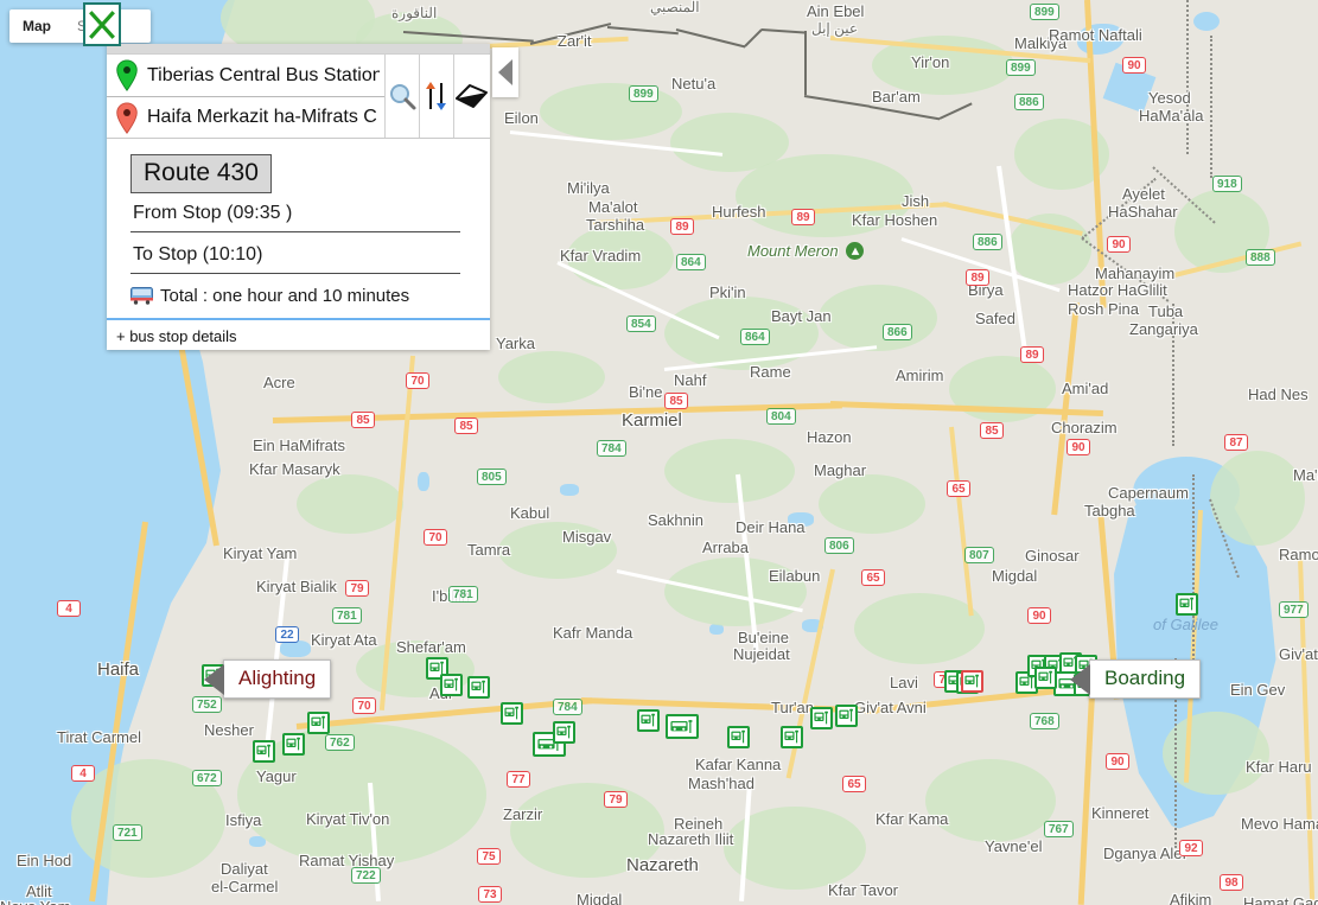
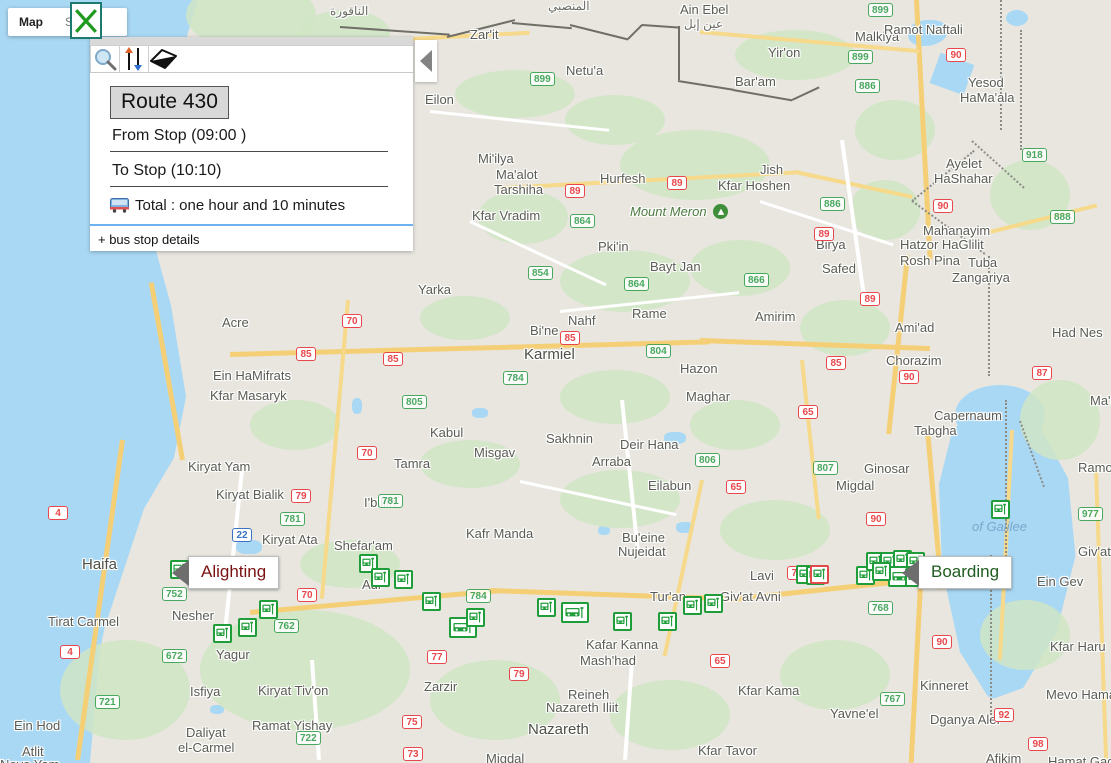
  الناقورة
  المنصبي
  Zar'it
  Ain Ebel
  عين إبل
  Malkiya
  Ramot Naftali
  Netu'a
  Eilon
  Bar'am
  Yir'on
  Yesod
  HaMa'ala
  Mi'ilya
  Ma'alot
  Tarshiha
  Hurfesh
  Jish
  Kfar Hoshen
  Mount Meron
  Ayelet
  HaShahar
  Kfar Vradim
  Mahanayim
  Hatzor HaGlilit
  Birya
  Pki'in
  Bayt Jan
  Safed
  Rosh Pina
  Tuba
  Zangariya
  Yarka
  Nahf
  Rame
  Amirim
  Ami'ad
  Had Nes
  Acre
  Bi'ne
  Karmiel
  Hazon
  Chorazim
  Ein HaMifrats
  Kfar Masaryk
  Maghar
  Capernaum
  Tabgha
  Kabul
  Sakhnin
  Deir Hana
  Misgav
  Arraba
  Ginosar
  Migdal
  Eilabun
  Ramo
  Kiryat Yam
  Kiryat Bialik
  Tamra
  I'billin
  Kiryat Ata
  Kafr Manda
  Bu'eine
  Nujeidat
  Shefar'am
  Lavi
  Giv'at
  Haifa
  Tur'a
  Giv'at Avni
  Ein Gev
  Tirat Carmel
  Nesher
  Kfar Haru
  Yagur
  Kafar Kanna
  Mash'had
  Kfar Kama
  Kinneret
  Mevo Ham
  Isfiya
  Zarzir
  Reineh
  Kiryat Tiv'on
  Nazareth Iliit
  Yavne'el
  Ein Hod
  Daliyat
  el-Carmel
  Ramat Yishay
  Nazareth
  Dganya Ale
  Atlit
  Migdal
  Kfar Tavor
  Afikim
  Hamat Ga
  of Galilee
  899
  90
  899
  886
  899
  918
  89
  89
  886
  888
  90
  864
  89
  854
  864
  866
  89
  70
  85
  85
  85
  804
  85
  90
  87
  784
  805
  65
  806
  807
  65
  70
  79
  781
  781
  22
  977
  90
  768
  752
  70
  784
  762
  672
  77
  65
  79
  4
  4
  90
  721
  75
  722
  767
  92
  98
  73
  Alighting
  Boarding
  Map
- Tiberias Central Bus Station
- Haifa Merkazit ha-Mifrats C
  Route 430
- From Stop (09:35 )
+ From Stop (09:00 )
  To Stop (10:10)
  Total : one hour and 10 minutes
  + bus stop details
